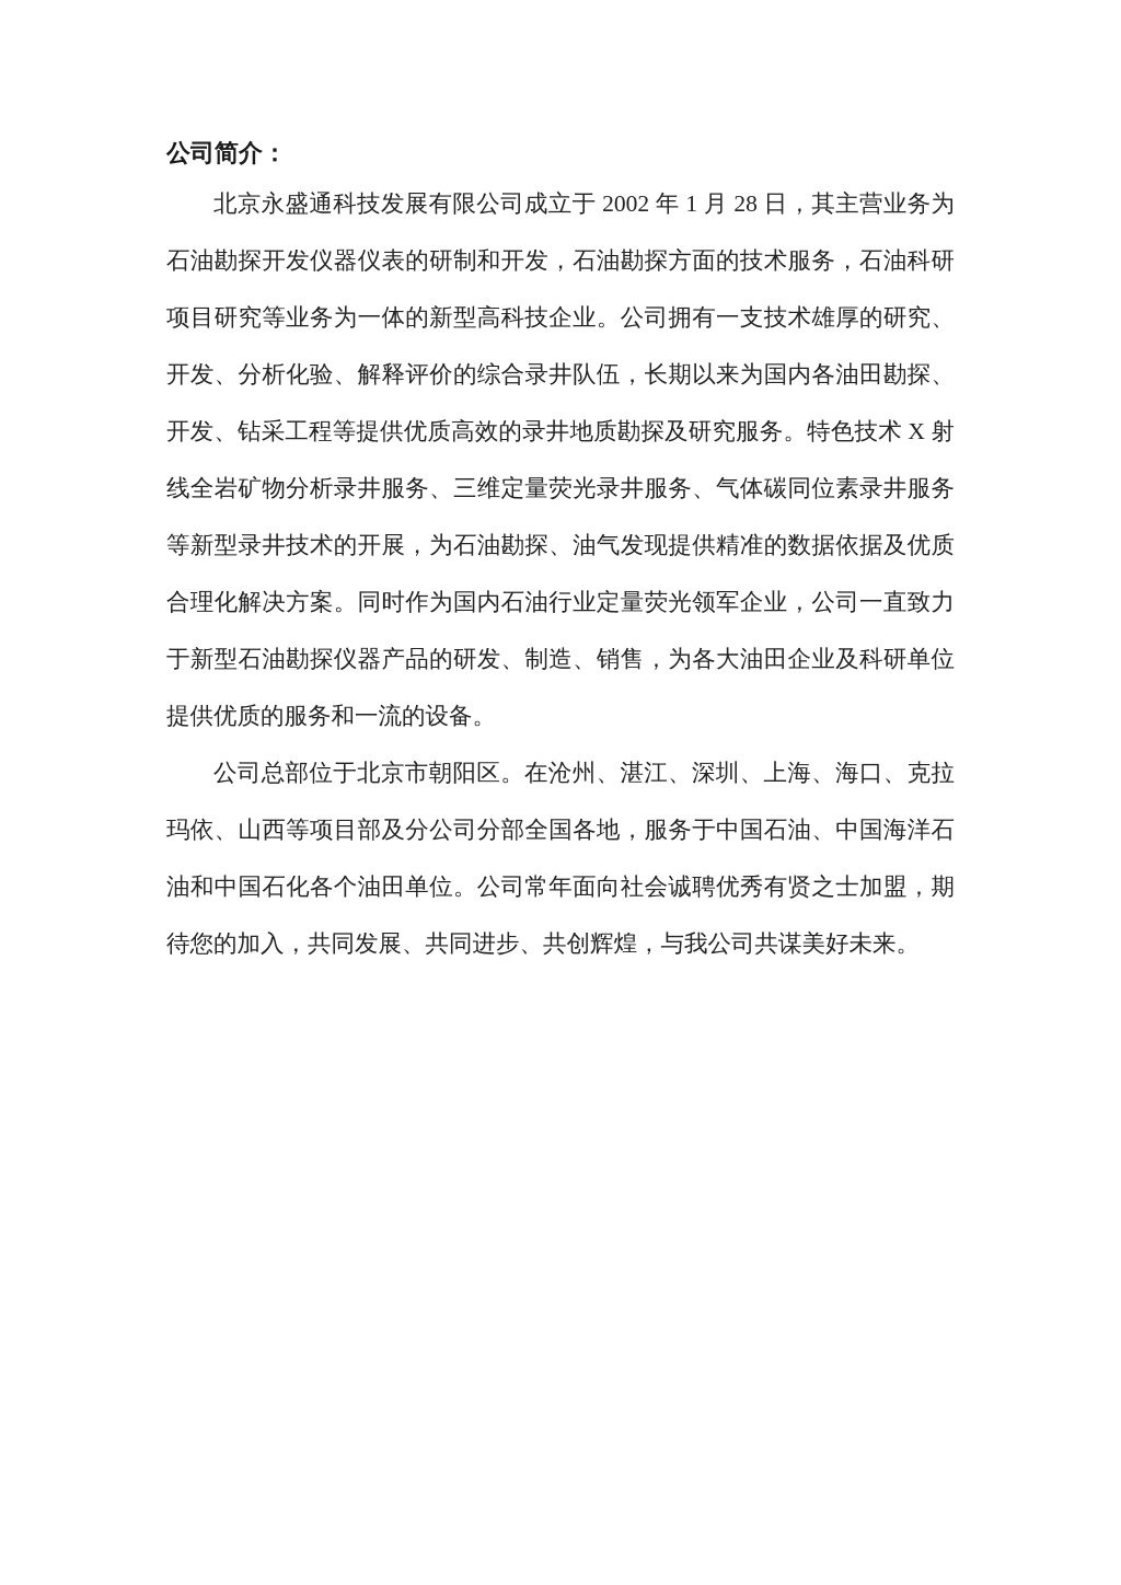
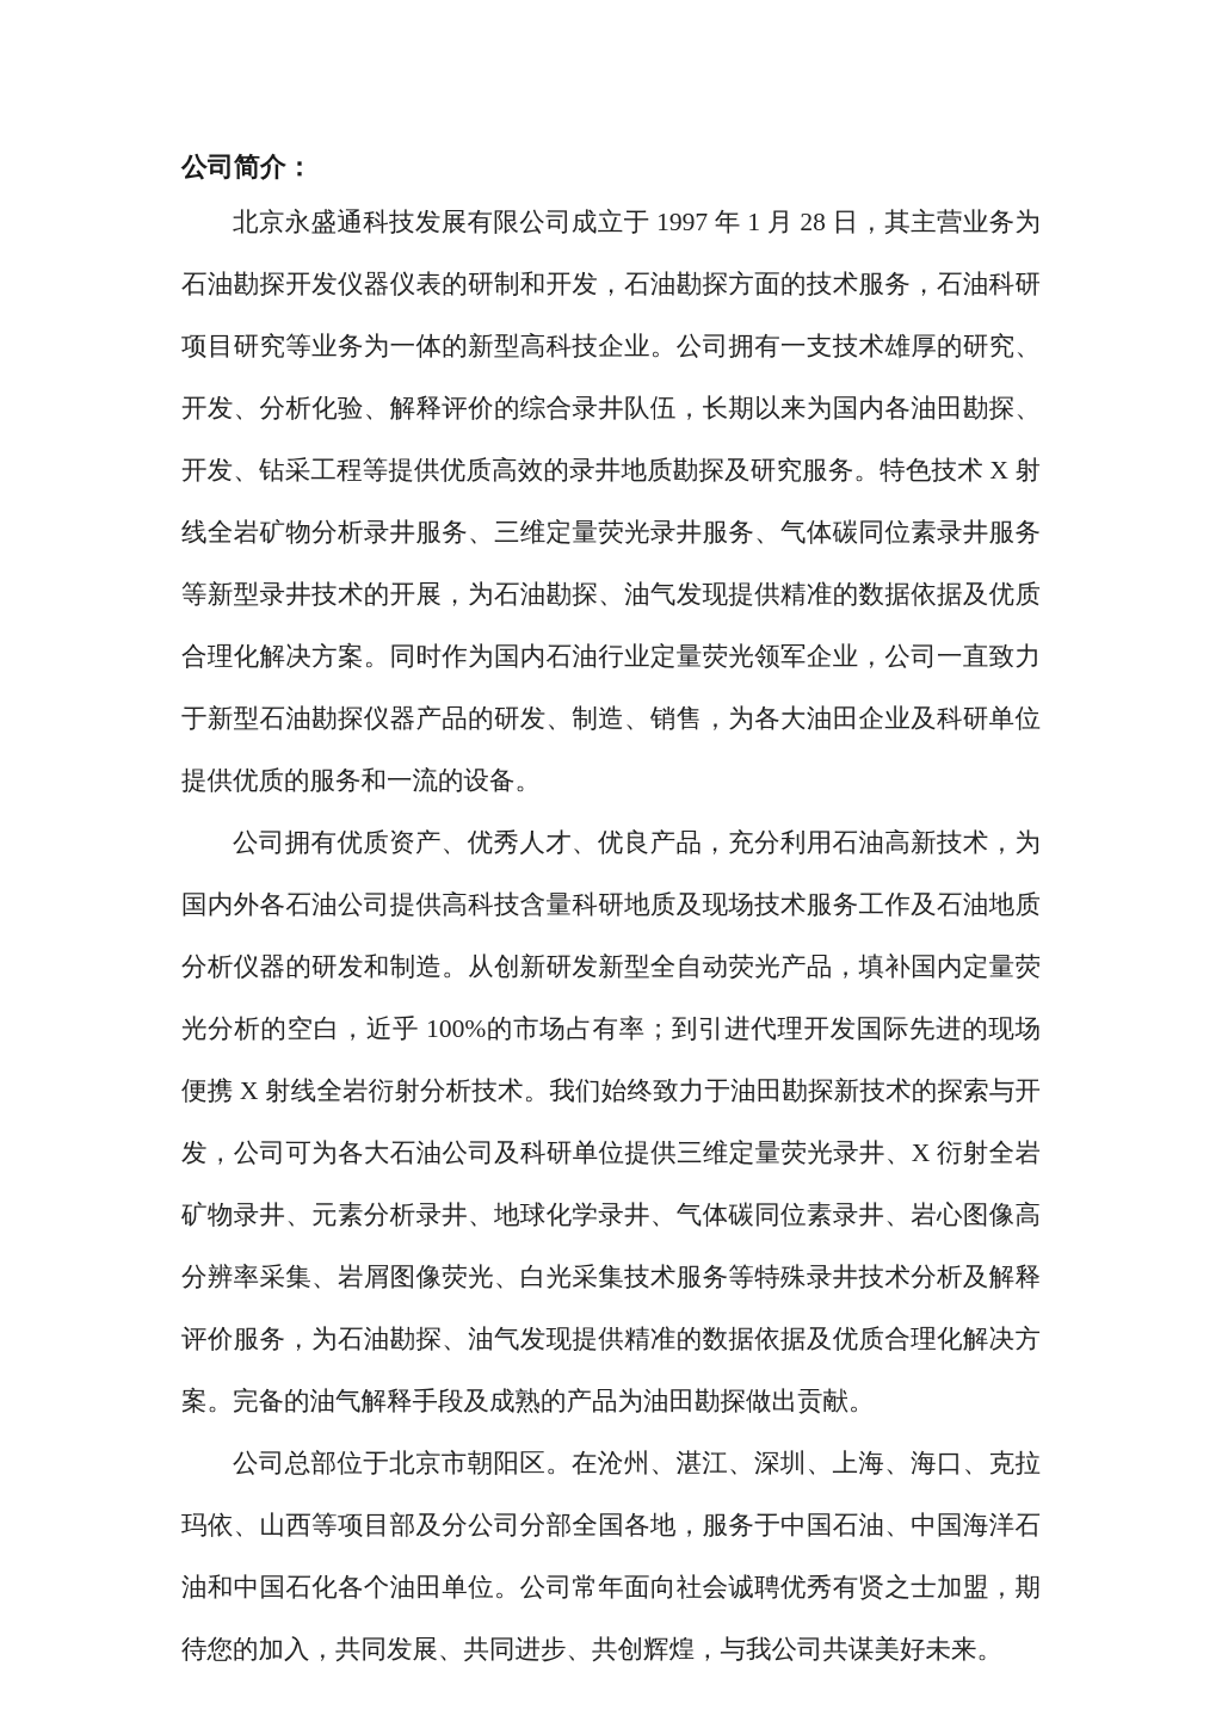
  公司简介：
- 北京永盛通科技发展有限公司成立于 2002 年 1 月 28 日，其主营业务为石油勘探开发仪器仪表的研制和开发，石油勘探方面的技术服务，石油科研项目研究等业务为一体的新型高科技企业。公司拥有一支技术雄厚的研究、开发、分析化验、解释评价的综合录井队伍，长期以来为国内各油田勘探、开发、钻采工程等提供优质高效的录井地质勘探及研究服务。特色技术 X 射线全岩矿物分析录井服务、三维定量荧光录井服务、气体碳同位素录井服务等新型录井技术的开展，为石油勘探、油气发现提供精准的数据依据及优质合理化解决方案。同时作为国内石油行业定量荧光领军企业，公司一直致力于新型石油勘探仪器产品的研发、制造、销售，为各大油田企业及科研单位提供优质的服务和一流的设备。
+ 北京永盛通科技发展有限公司成立于 1997 年 1 月 28 日，其主营业务为石油勘探开发仪器仪表的研制和开发，石油勘探方面的技术服务，石油科研项目研究等业务为一体的新型高科技企业。公司拥有一支技术雄厚的研究、开发、分析化验、解释评价的综合录井队伍，长期以来为国内各油田勘探、开发、钻采工程等提供优质高效的录井地质勘探及研究服务。特色技术 X 射线全岩矿物分析录井服务、三维定量荧光录井服务、气体碳同位素录井服务等新型录井技术的开展，为石油勘探、油气发现提供精准的数据依据及优质合理化解决方案。同时作为国内石油行业定量荧光领军企业，公司一直致力于新型石油勘探仪器产品的研发、制造、销售，为各大油田企业及科研单位提供优质的服务和一流的设备。
+ 公司拥有优质资产、优秀人才、优良产品，充分利用石油高新技术，为国内外各石油公司提供高科技含量科研地质及现场技术服务工作及石油地质分析仪器的研发和制造。从创新研发新型全自动荧光产品，填补国内定量荧光分析的空白，近乎 100%的市场占有率；到引进代理开发国际先进的现场便携 X 射线全岩衍射分析技术。我们始终致力于油田勘探新技术的探索与开发，公司可为各大石油公司及科研单位提供三维定量荧光录井、X 衍射全岩矿物录井、元素分析录井、地球化学录井、气体碳同位素录井、岩心图像高分辨率采集、岩屑图像荧光、白光采集技术服务等特殊录井技术分析及解释评价服务，为石油勘探、油气发现提供精准的数据依据及优质合理化解决方案。完备的油气解释手段及成熟的产品为油田勘探做出贡献。
  公司总部位于北京市朝阳区。在沧州、湛江、深圳、上海、海口、克拉玛依、山西等项目部及分公司分部全国各地，服务于中国石油、中国海洋石油和中国石化各个油田单位。公司常年面向社会诚聘优秀有贤之士加盟，期待您的加入，共同发展、共同进步、共创辉煌，与我公司共谋美好未来。
